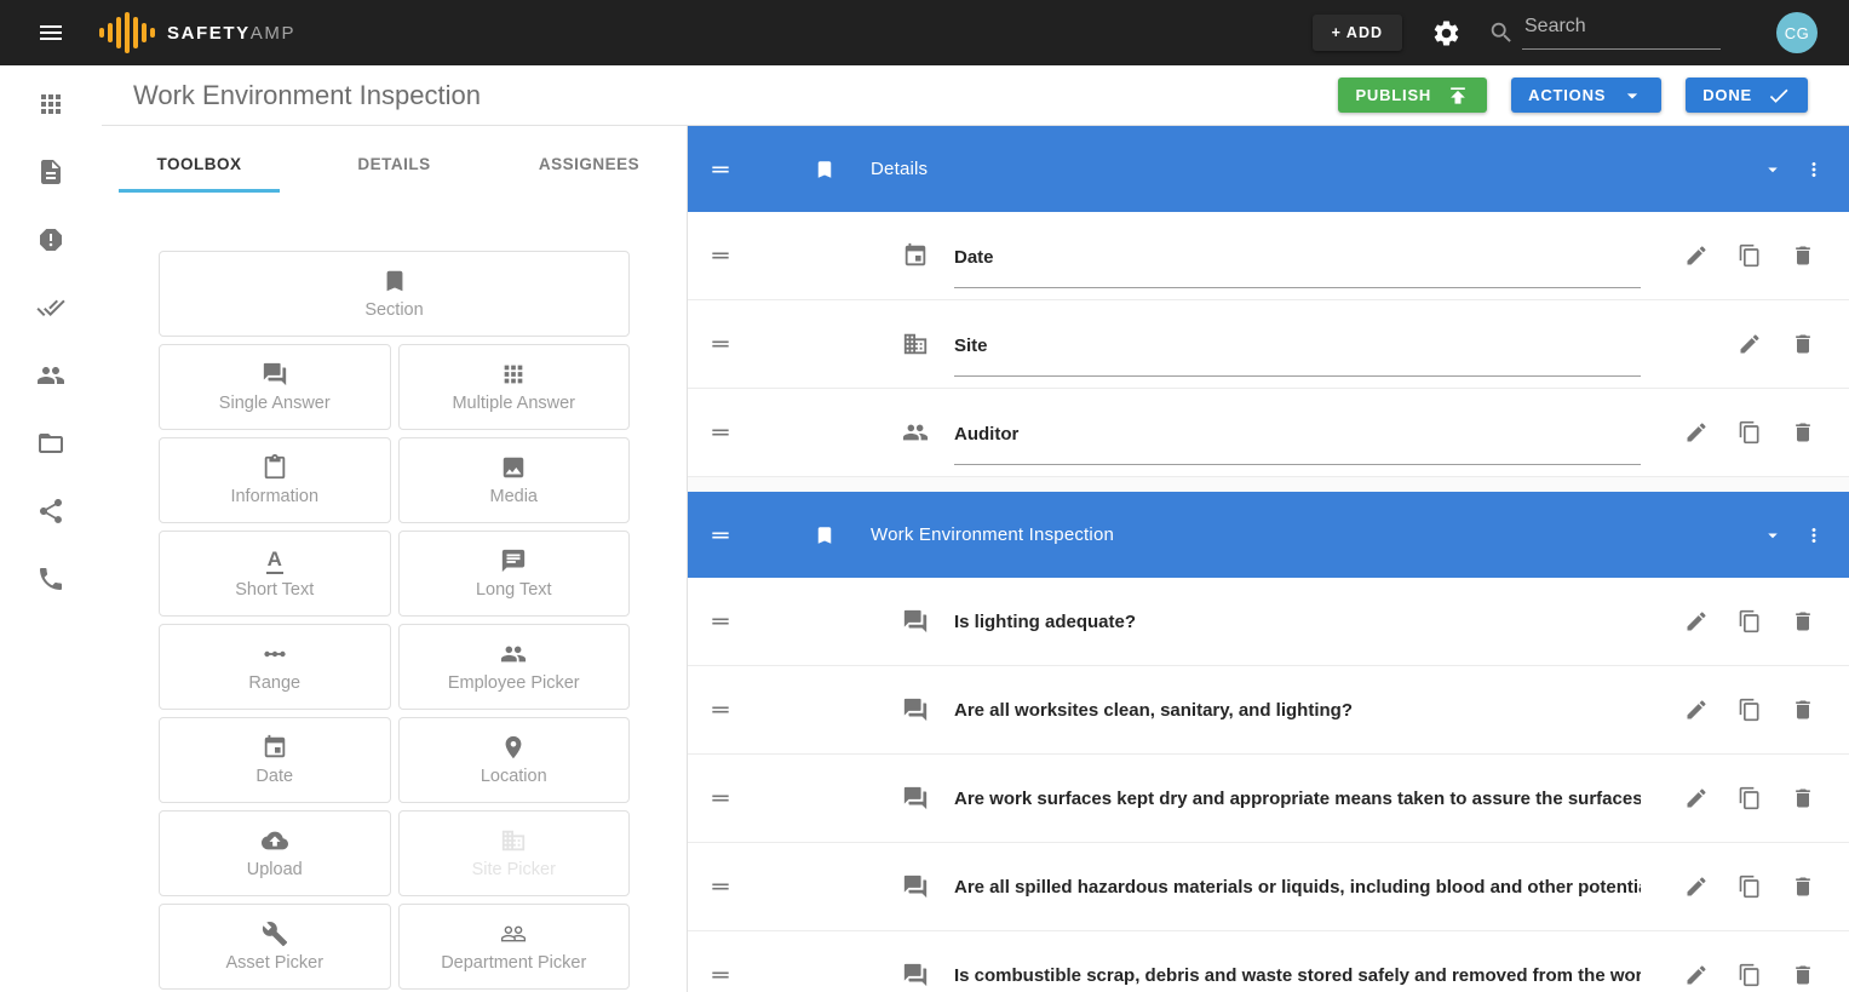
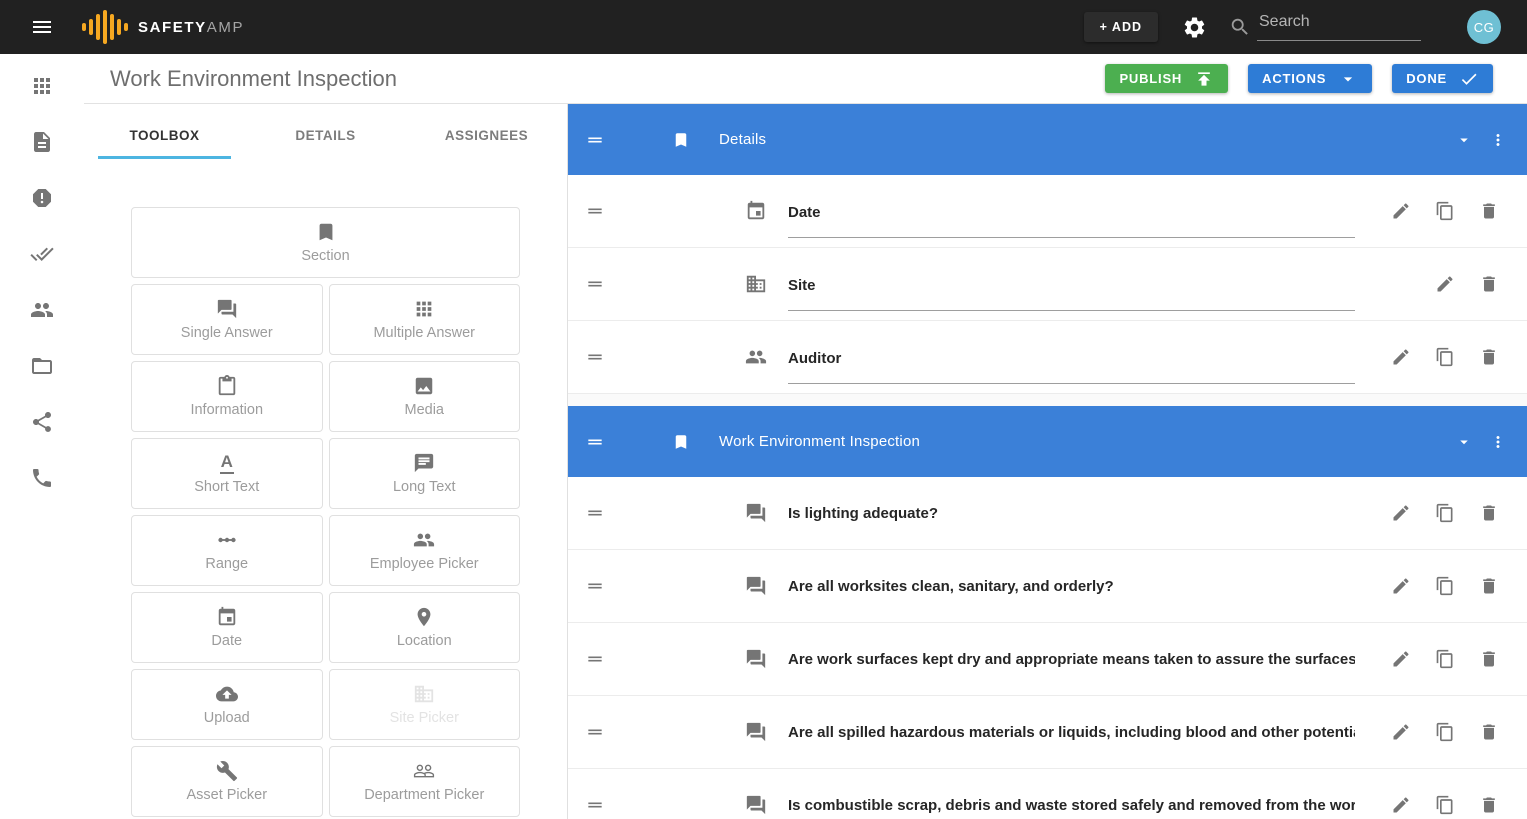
  SAFETYAMP
  + ADD
  Search
  CG
  Work Environment Inspection
  PUBLISH
  ACTIONS
  DONE
  TOOLBOX
  DETAILS
  ASSIGNEES
  Section
  Single Answer
  Multiple Answer
  Information
  Media
  A
  Short Text
  Long Text
  Range
  Employee Picker
  Date
  Location
  Upload
  Site Picker
  Asset Picker
  Department Picker
  Details
  Date
  Site
  Auditor
  Work Environment Inspection
  Is lighting adequate?
- Are all worksites clean, sanitary, and lighting?
+ Are all worksites clean, sanitary, and orderly?
  Are work surfaces kept dry and appropriate means taken to assure the surfaces
  Is combustible scrap, debris and waste stored safely and removed from the wor
